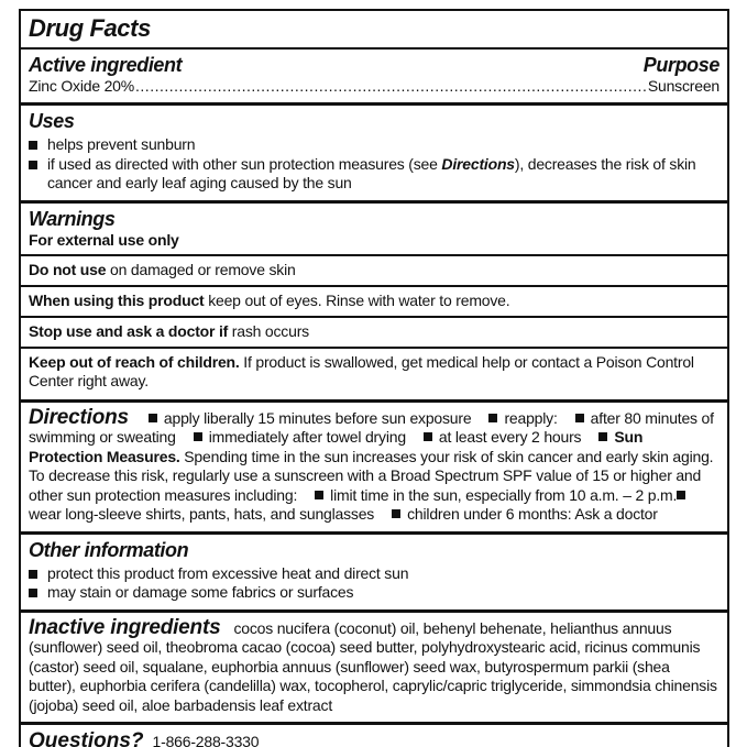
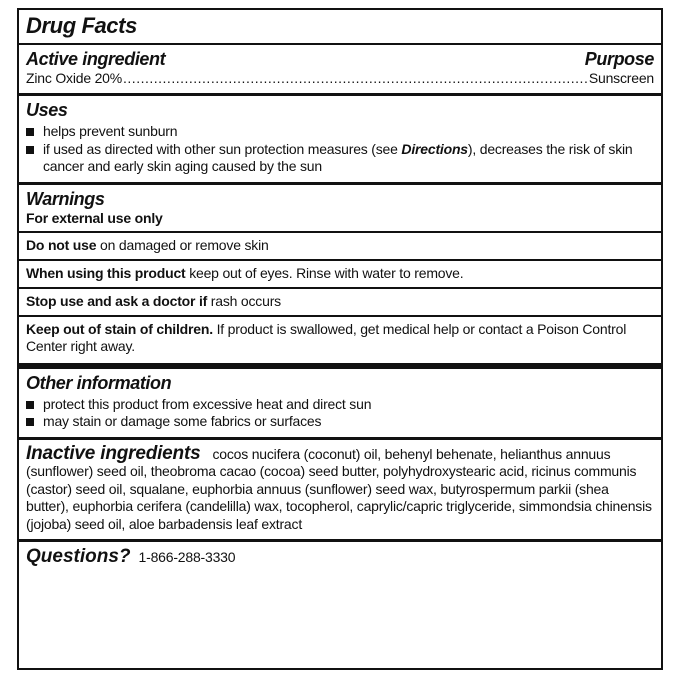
  Drug Facts
  Active ingredient
  Purpose
  Zinc Oxide 20%
  Sunscreen
  Uses
  helps prevent sunburn
- if used as directed with other sun protection measures (see Directions), decreases the risk of skin cancer and early leaf aging caused by the sun
+ if used as directed with other sun protection measures (see Directions), decreases the risk of skin cancer and early skin aging caused by the sun
  Warnings
  For external use only
  Do not use on damaged or remove skin
  When using this product keep out of eyes. Rinse with water to remove.
  Stop use and ask a doctor if rash occurs
- Keep out of reach of children. If product is swallowed, get medical help or contact a Poison Control Center right away.
+ Keep out of stain of children. If product is swallowed, get medical help or contact a Poison Control Center right away.
- Directions apply liberally 15 minutes before sun exposure reapply: after 80 minutes of swimming or sweating immediately after towel drying at least every 2 hours Sun Protection Measures. Spending time in the sun increases your risk of skin cancer and early skin aging. To decrease this risk, regularly use a sunscreen with a Broad Spectrum SPF value of 15 or higher and other sun protection measures including: limit time in the sun, especially from 10 a.m. – 2 p.m.wear long-sleeve shirts, pants, hats, and sunglasses children under 6 months: Ask a doctor
  Other information
  protect this product from excessive heat and direct sun
  may stain or damage some fabrics or surfaces
  Inactive ingredients cocos nucifera (coconut) oil, behenyl behenate, helianthus annuus (sunflower) seed oil, theobroma cacao (cocoa) seed butter, polyhydroxystearic acid, ricinus communis (castor) seed oil, squalane, euphorbia annuus (sunflower) seed wax, butyrospermum parkii (shea butter), euphorbia cerifera (candelilla) wax, tocopherol, caprylic/capric triglyceride, simmondsia chinensis (jojoba) seed oil, aloe barbadensis leaf extract
  Questions?
  1-866-288-3330
